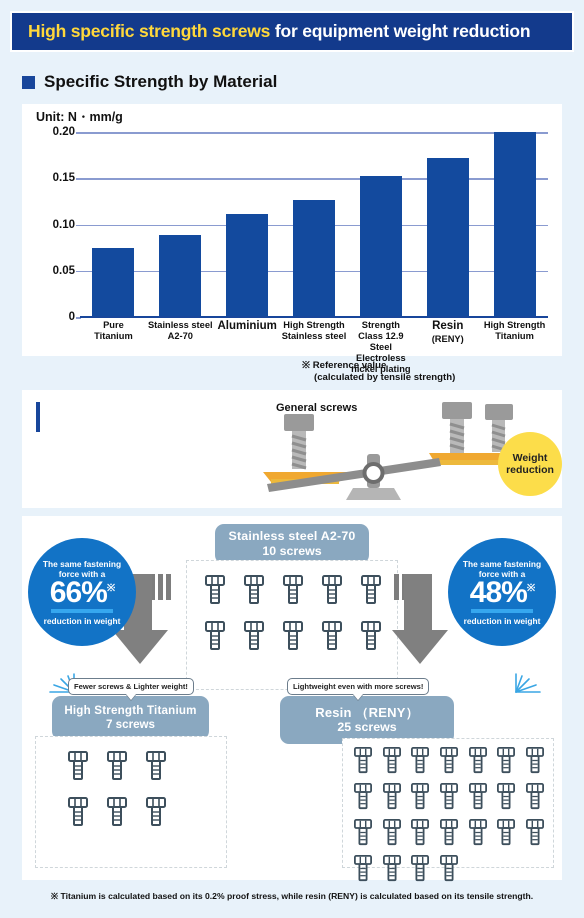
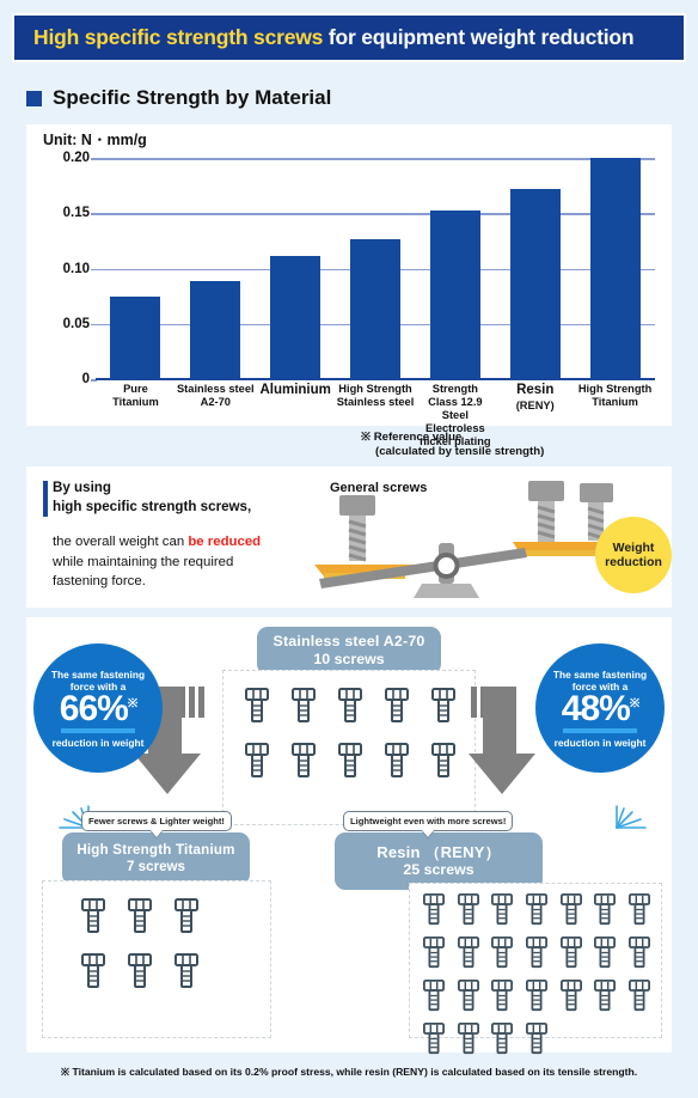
  High specific strength screws for equipment weight reduction
  Specific Strength by Material
  Unit: N・mm/g
  0
  0.05
  0.10
  0.15
  0.20
  Pure
  Titanium
  Stainless steel
  A2-70
  Aluminium
  High Strength
  Stainless steel
  Strength Class 12.9
  Steel Electroless
  nickel plating
  Resin
  (RENY)
  High Strength
  Titanium
  ※ Reference value
  (calculated by tensile strength)
+ By using
+ high specific strength screws,
+ the overall weight can be reduced
+ while maintaining the required
+ fastening force.
  General screws
  Weight
  reduction
  Stainless steel A2-70
  10 screws
  The same fastening
  force with a
  66%※
  reduction in weight
  The same fastening
  force with a
  48%※
  reduction in weight
  Fewer screws & Lighter weight!
  High Strength Titanium
  7 screws
  Lightweight even with more screws!
  Resin （RENY）
  25 screws
  ※ Titanium is calculated based on its 0.2% proof stress, while resin (RENY) is calculated based on its tensile strength.
